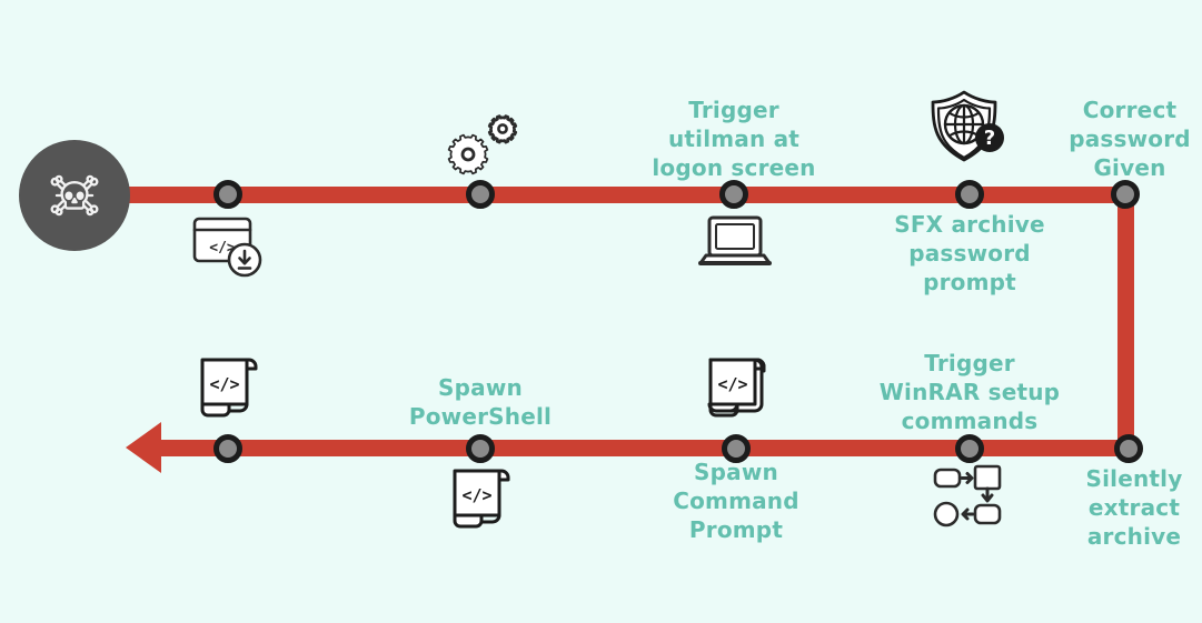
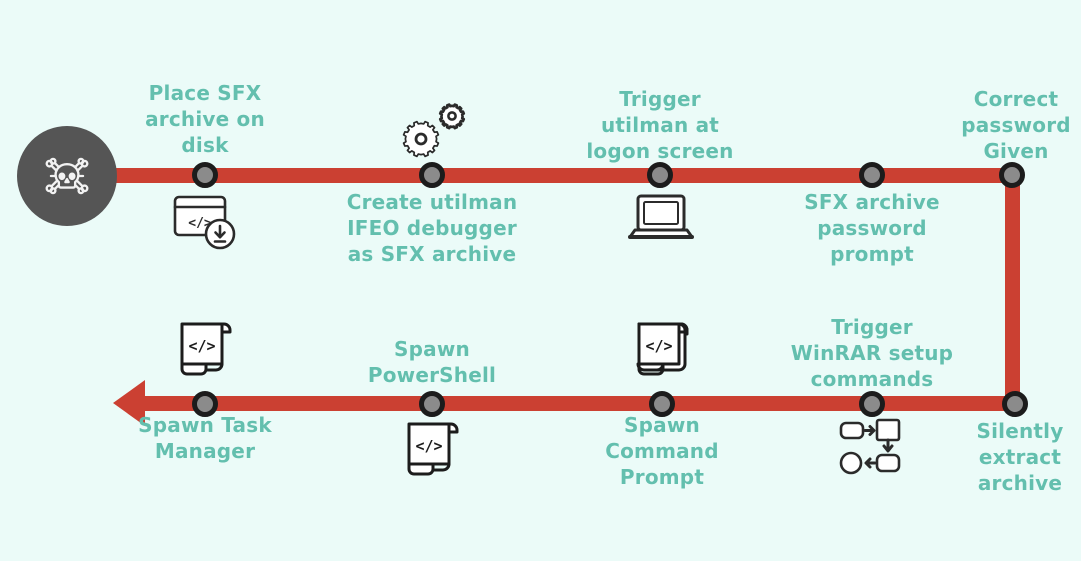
+ Place SFX
+ archive on
+ disk
+ Create utilman
+ IFEO debugger
+ as SFX archive
  Trigger
  utilman at
  logon screen
  SFX archive
  password
  prompt
  Correct
  password
  Given
  Silently
  extract
  archive
  Trigger
  WinRAR setup
  commands
  Spawn
  Command
  Prompt
  Spawn
  PowerShell
+ Spawn Task
+ Manager
  </>
- ?
  </>
  </>
  </>
